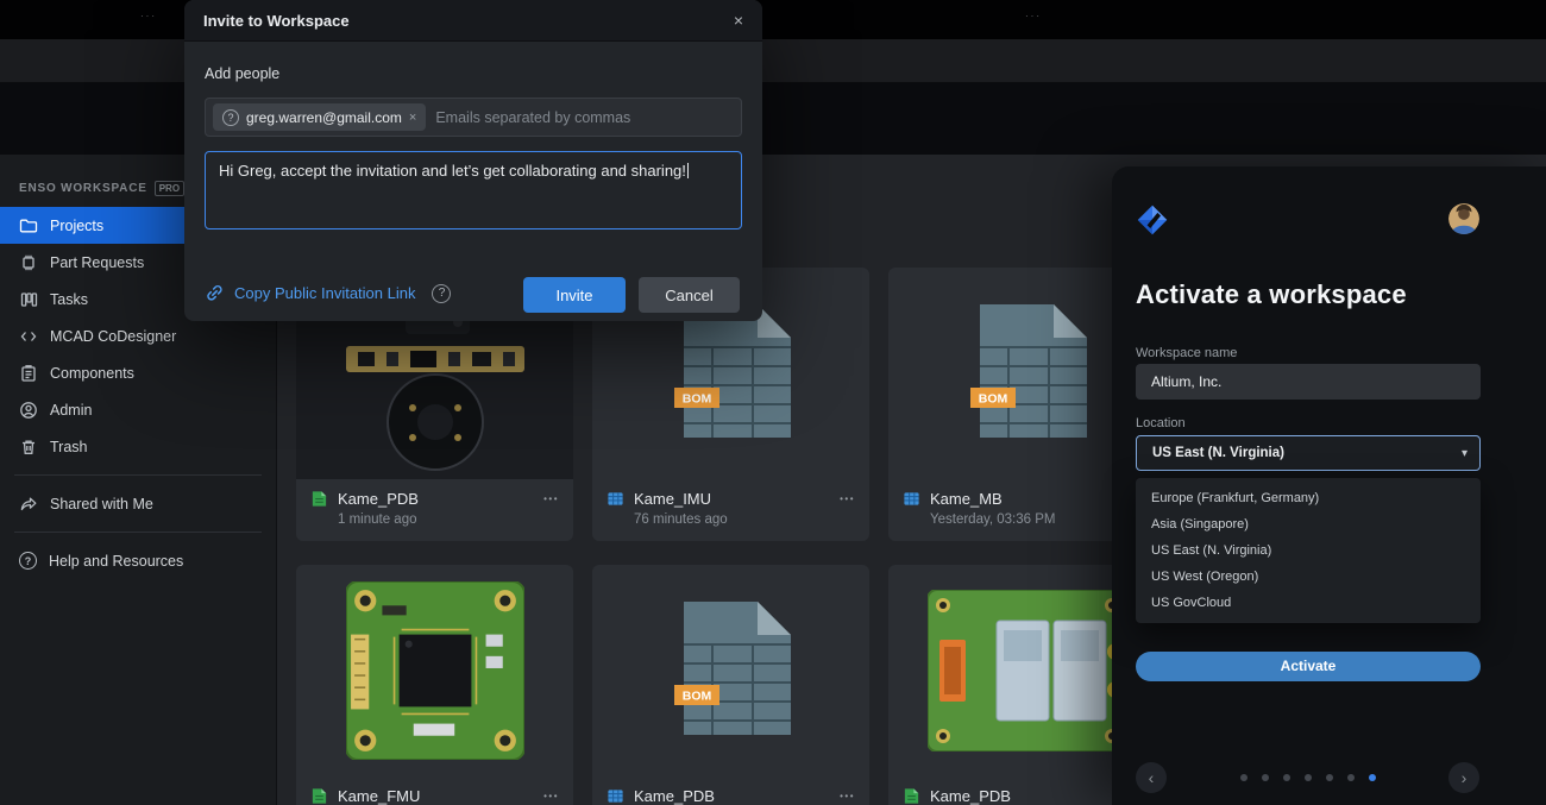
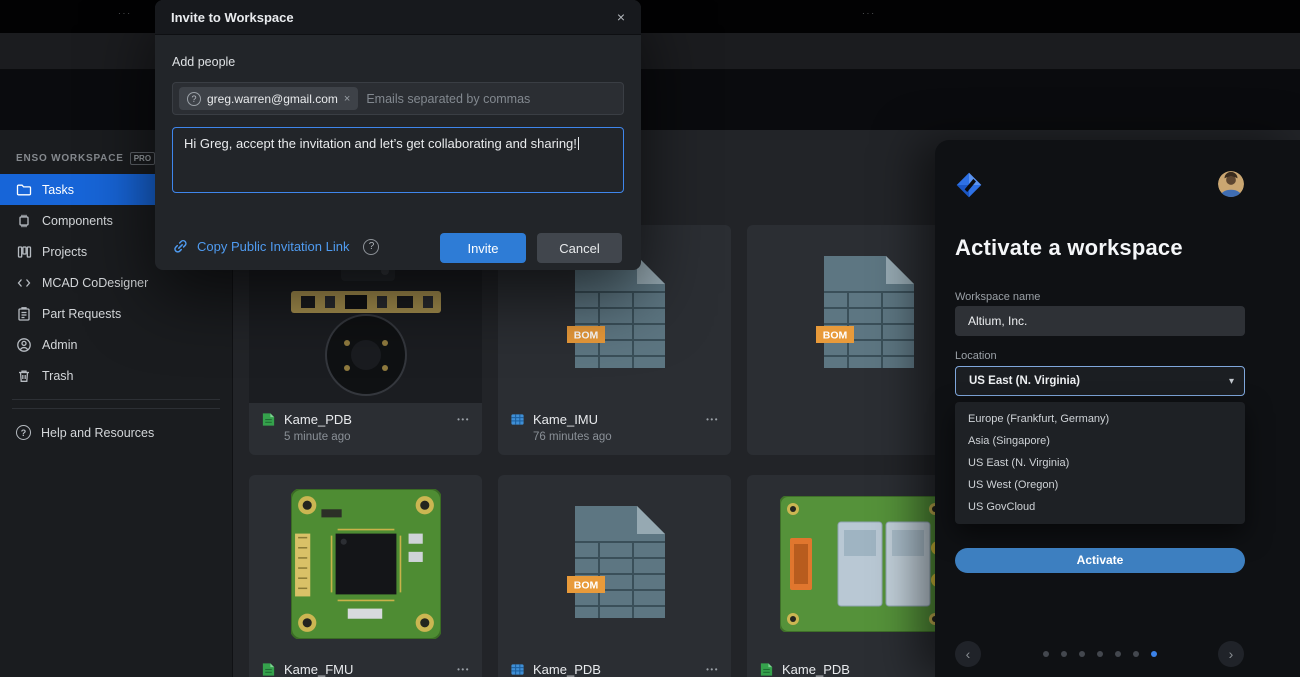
  ···
  ···
  ENSO WORKSPACE
  PRO
- Projects
+ Tasks
- Part Requests
+ Components
- Tasks
+ Projects
  MCAD CoDesigner
- Components
+ Part Requests
  Admin
  Trash
- Shared with Me
  ?
  Help and Resources
  Kame_PDB
  •••
- 1 minute ago
+ 5 minute ago
  BOM
  Kame_IMU
  •••
  76 minutes ago
  BOM
- Kame_MB
- Yesterday, 03:36 PM
  Kame_FMU
  •••
  BOM
  Kame_PDB
  •••
  Kame_PDB
  Activate a workspace
  Workspace name
  Altium, Inc.
  Location
  US East (N. Virginia)
  ▾
  Europe (Frankfurt, Germany)
  Asia (Singapore)
  US East (N. Virginia)
  US West (Oregon)
  US GovCloud
  Activate
  ‹
  ›
  Invite to Workspace
  ×
  Add people
  ?
  greg.warren@gmail.com
  ×
  Emails separated by commas
  Hi Greg, accept the invitation and let’s get collaborating and sharing!
  Copy Public Invitation Link
  ?
  Invite
  Cancel
